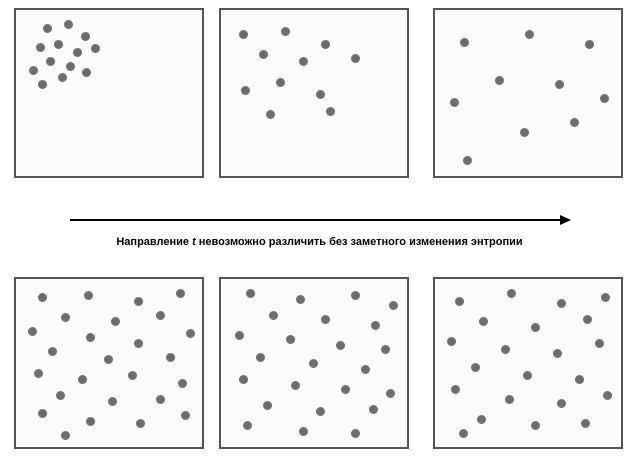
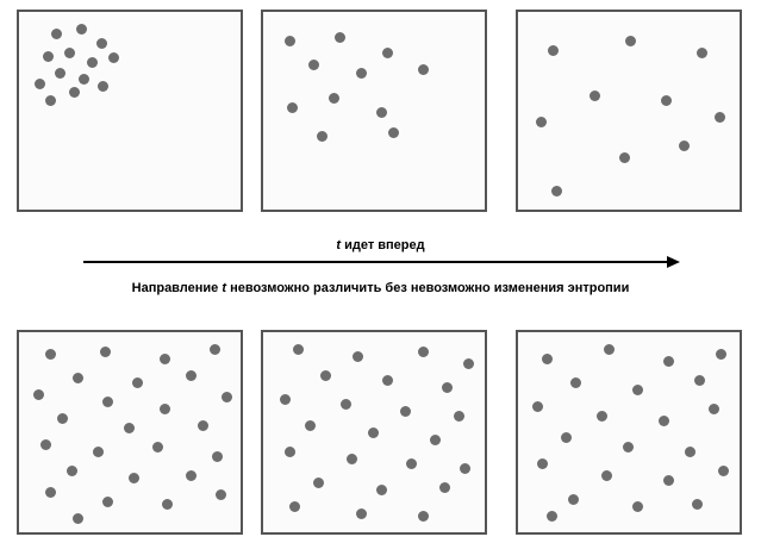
+ t идет вперед
- Направление t невозможно различить без заметного изменения энтропии
+ Направление t невозможно различить без невозможно изменения энтропии
